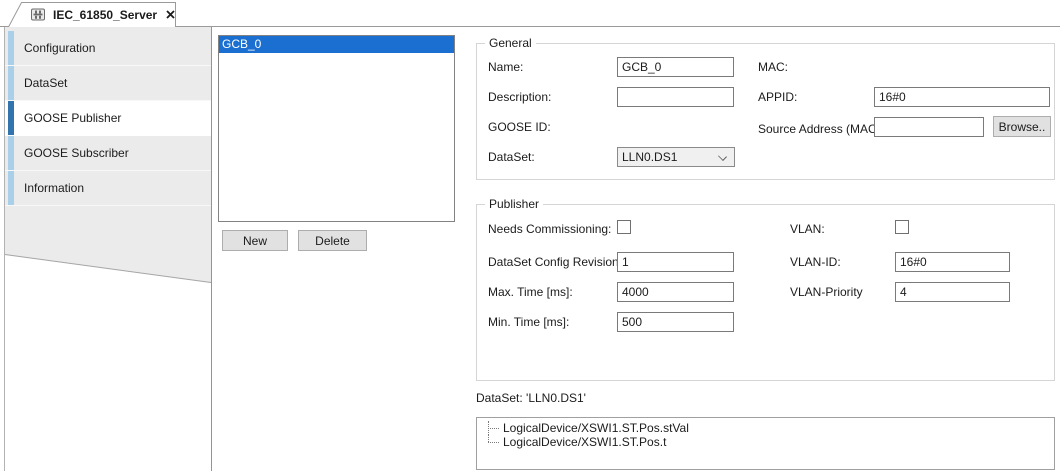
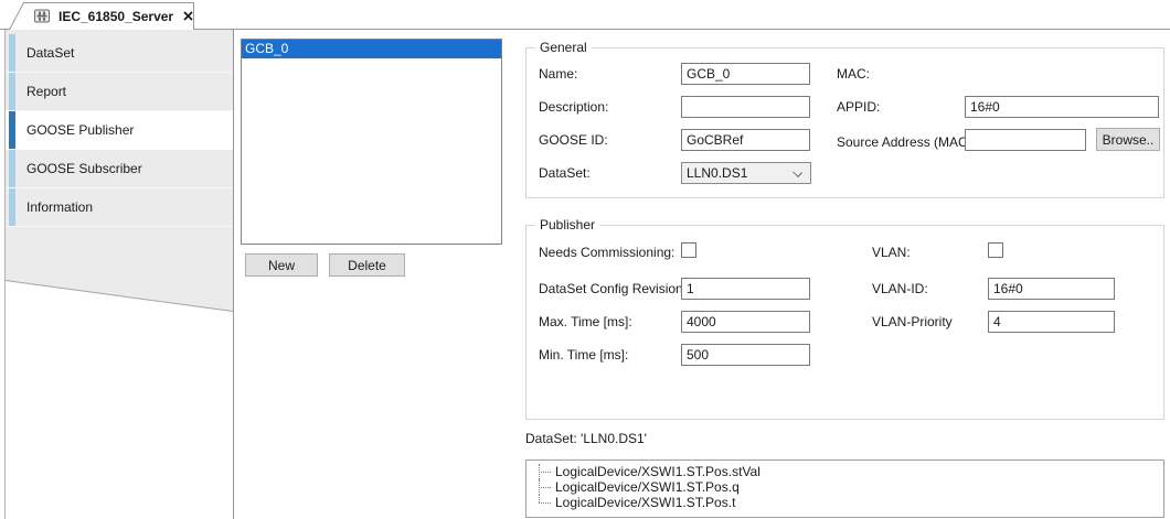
  IEC_61850_Server
- Configuration
  DataSet
+ Report
  GOOSE Publisher
  GOOSE Subscriber
  Information
  GCB_0
  New
  Delete
  General
  Name:
  GCB_0
  MAC:
  Description:
  APPID:
  16#0
  GOOSE ID:
+ GoCBRef
  Source Address (MAC
  Browse..
  DataSet:
  LLN0.DS1
  Publisher
  Needs Commissioning:
  VLAN:
  DataSet Config Revision
  1
  VLAN-ID:
  16#0
  Max. Time [ms]:
  4000
  VLAN-Priority
  4
  Min. Time [ms]:
  500
  DataSet: 'LLN0.DS1'
  LogicalDevice/XSWI1.ST.Pos.stVal
+ LogicalDevice/XSWI1.ST.Pos.q
  LogicalDevice/XSWI1.ST.Pos.t
